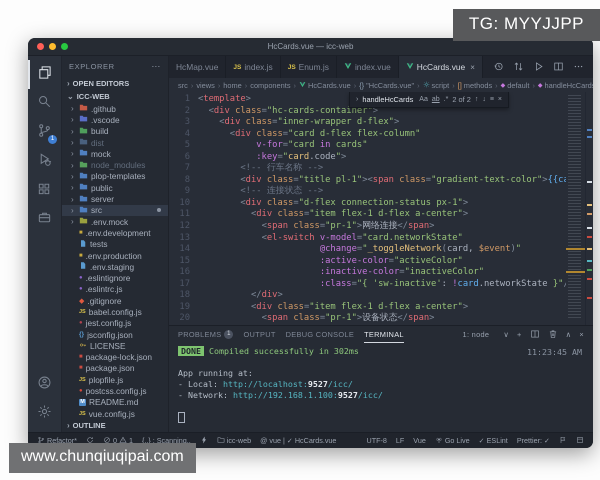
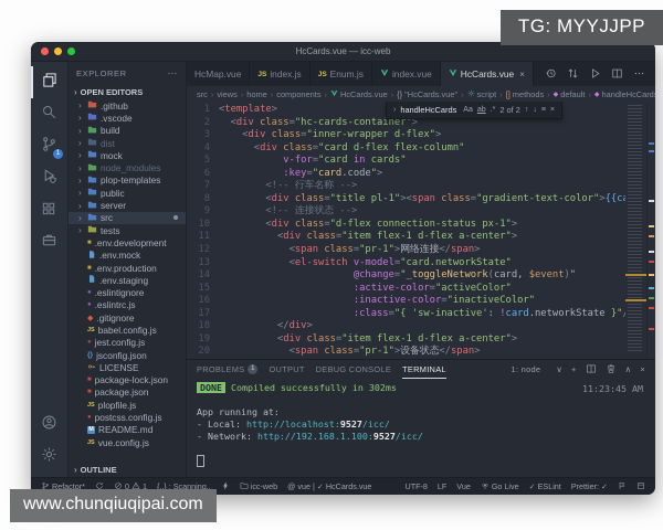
  TG: MYYJJPP
  www.chunqiuqipai.com
  HcCards.vue — icc-web
  EXPLORER
  ⋯
  ›
  OPEN EDITORS
- ⌄
- ICC-WEB
  ›
  .github
  ›
  .vscode
  ›
  build
  ›
  dist
  ›
  mock
  ›
  node_modules
  ›
  plop-templates
  ›
  public
  ›
  server
  ›
  src
  ›
- .env.mock
+ tests
  .env.development
- tests
+ .env.mock
  .env.production
  .env.staging
  .eslintignore
  .eslintrc.js
  .gitignore
  babel.config.js
  jest.config.js
  jsconfig.json
  LICENSE
  package-lock.json
  package.json
  plopfile.js
  postcss.config.js
  README.md
  vue.config.js
  ›
  OUTLINE
  HcMap.vue
  index.js
  Enum.js
  index.vue
  HcCards.vue
  ×
  src
  ›
  views
  ›
  home
  ›
  components
  ›
  HcCards.vue
  ›
  {}
  "HcCards.vue"
  ›
  script
  ›
  []
  methods
  ›
  default
  ›
  handleHcCard
  1
  <template>
  2
  <div class="hc-cards-container">
  3
  <div class="inner-wrapper d-flex">
  4
  <div class="card d-flex flex-column"
  5
  v-for="card in cards"
  6
  :key="card.code">
  7
  <!-- 行车名称 -->
  8
  <div class="title pl-1"><span class="gradient-text-color">{{c
  9
  <!-- 连接状态 -->
  10
  <div class="d-flex connection-status px-1">
  11
  <div class="item flex-1 d-flex a-center">
  12
  <span class="pr-1">网络连接</span>
  13
  <el-switch v-model="card.networkState"
  14
  @change="_toggleNetwork(card, $event)"
  15
  :active-color="activeColor"
  16
  :inactive-color="inactiveColor"
  17
  :class="{ 'sw-inactive': !card.networkState }"
  18
  </div>
  19
  <div class="item flex-1 d-flex a-center">
  20
  <span class="pr-1">设备状态</span>
  handleHcCards
  2 of 2
  PROBLEMS
  OUTPUT
  DEBUG CONSOLE
  TERMINAL
  1: node
  ∨
  +
  ∧
  ×
  11:23:45 AM
  DONE Compiled successfully in 302ms
  App running at:
  - Local: http://localhost:9527/icc/
  - Network: http://192.168.1.100:9527/icc/
  Refactor*
  0
  1
  {..} : Scanning..
  icc-web
  @ vue | ✓ HcCards.vue
  UTF-8
  LF
  Vue
  Go Live
  ✓ ESLint
  Prettier: ✓
